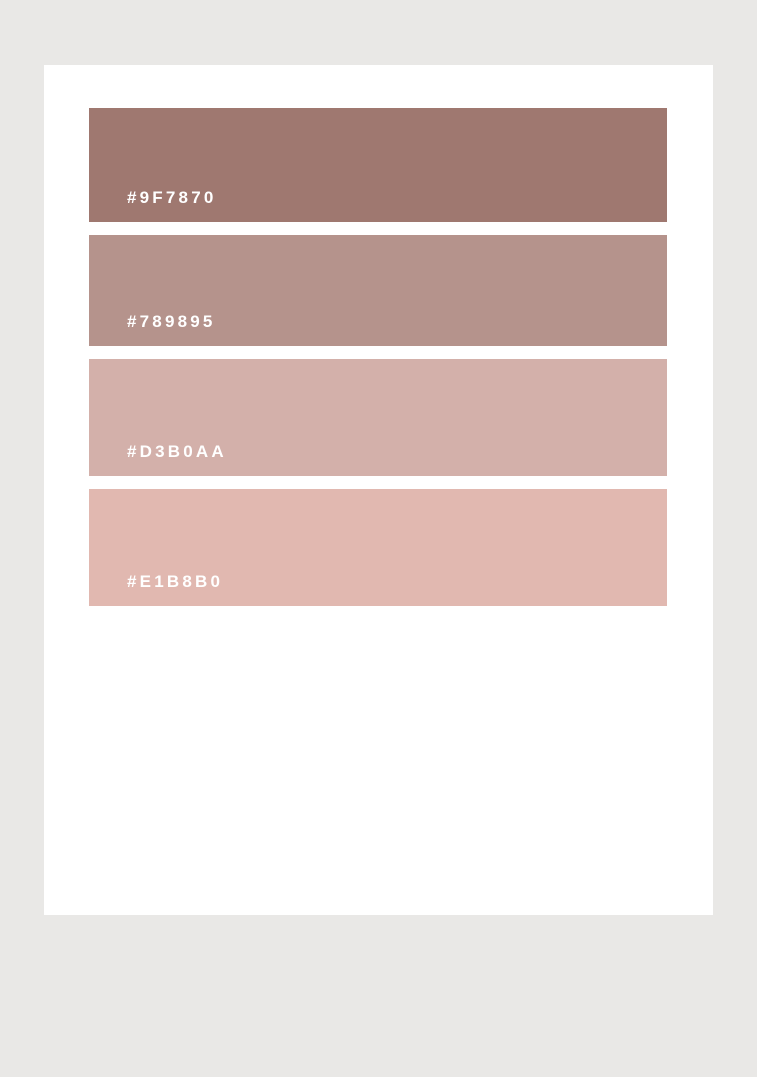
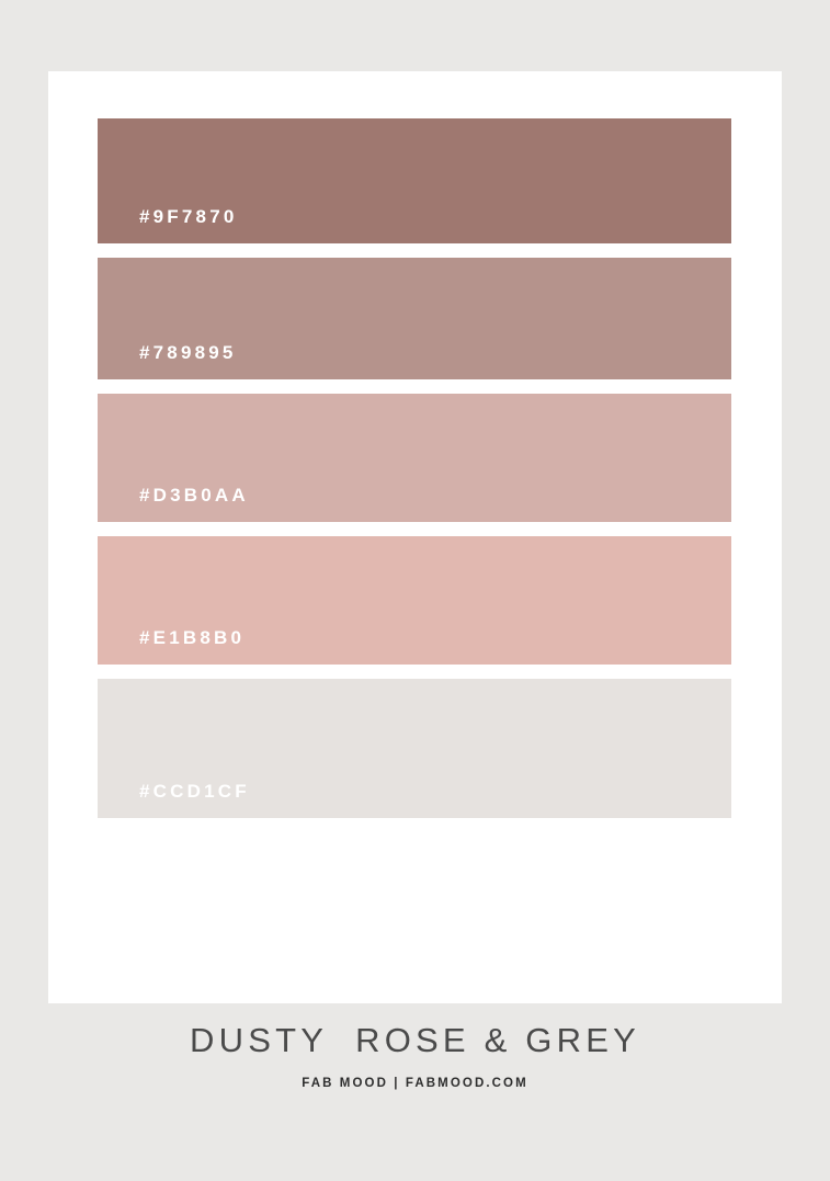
  #9F7870
  #789895
  #D3B0AA
  #E1B8B0
+ #CCD1CF
+ DUSTY ROSE & GREY
+ FAB MOOD | FABMOOD.COM
